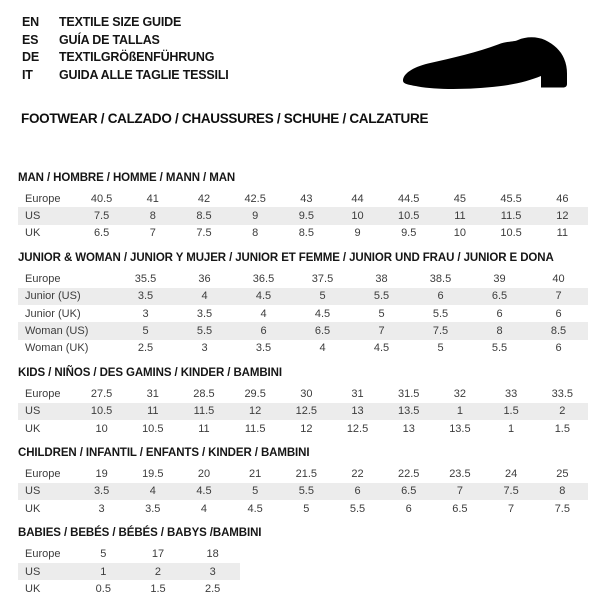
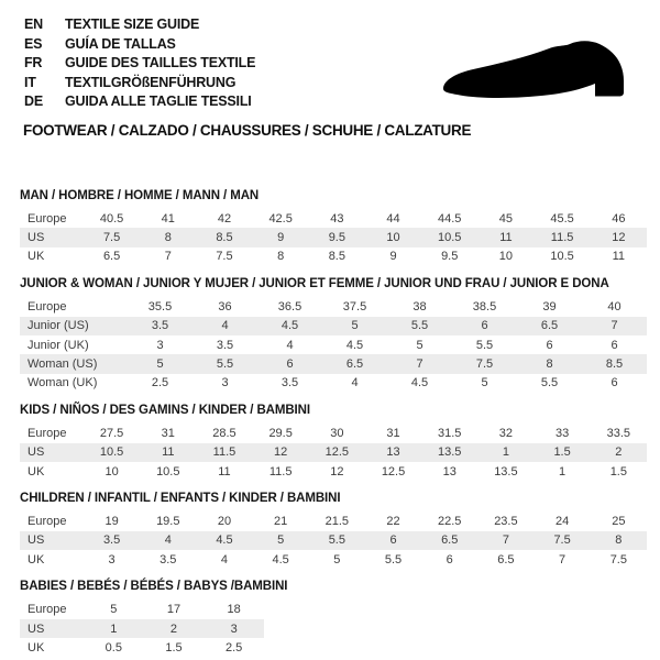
  EN
  TEXTILE SIZE GUIDE
  ES
  GUÍA DE TALLAS
+ FR
+ GUIDE DES TAILLES TEXTILE
- DE
+ IT
  TEXTILGRÖßENFÜHRUNG
- IT
+ DE
  GUIDA ALLE TAGLIE TESSILI
  FOOTWEAR / CALZADO / CHAUSSURES / SCHUHE / CALZATURE
  MAN / HOMBRE / HOMME / MANN / MAN
  Europe	40.5	41	42	42.5	43	44	44.5	45	45.5	46
  US	7.5	8	8.5	9	9.5	10	10.5	11	11.5	12
  UK	6.5	7	7.5	8	8.5	9	9.5	10	10.5	11
  JUNIOR & WOMAN / JUNIOR Y MUJER / JUNIOR ET FEMME / JUNIOR UND FRAU / JUNIOR E DONA
  Europe	35.5	36	36.5	37.5	38	38.5	39	40
  Junior (US)	3.5	4	4.5	5	5.5	6	6.5	7
  Junior (UK)	3	3.5	4	4.5	5	5.5	6	6
  Woman (US)	5	5.5	6	6.5	7	7.5	8	8.5
  Woman (UK)	2.5	3	3.5	4	4.5	5	5.5	6
  KIDS / NIÑOS / DES GAMINS / KINDER / BAMBINI
  Europe	27.5	31	28.5	29.5	30	31	31.5	32	33	33.5
  US	10.5	11	11.5	12	12.5	13	13.5	1	1.5	2
  UK	10	10.5	11	11.5	12	12.5	13	13.5	1	1.5
  CHILDREN / INFANTIL / ENFANTS / KINDER / BAMBINI
  Europe	19	19.5	20	21	21.5	22	22.5	23.5	24	25
  US	3.5	4	4.5	5	5.5	6	6.5	7	7.5	8
  UK	3	3.5	4	4.5	5	5.5	6	6.5	7	7.5
  BABIES / BEBÉS / BÉBÉS / BABYS /BAMBINI
  Europe	5	17	18
  US	1	2	3
  UK	0.5	1.5	2.5
